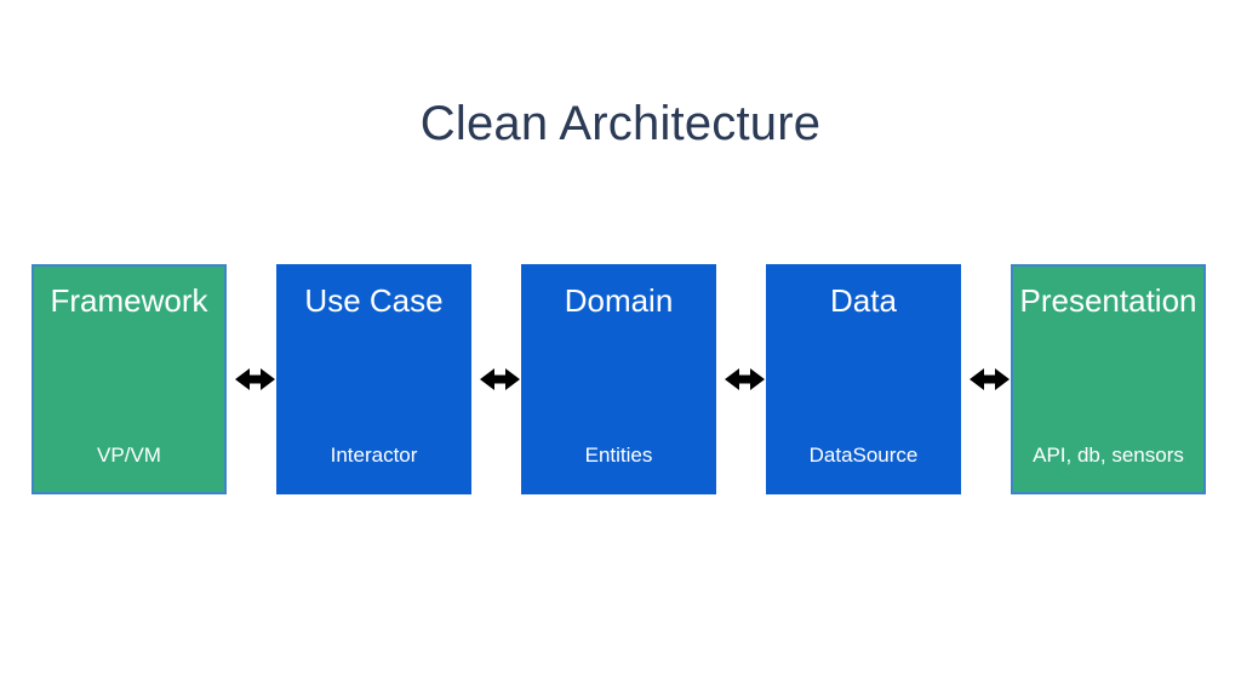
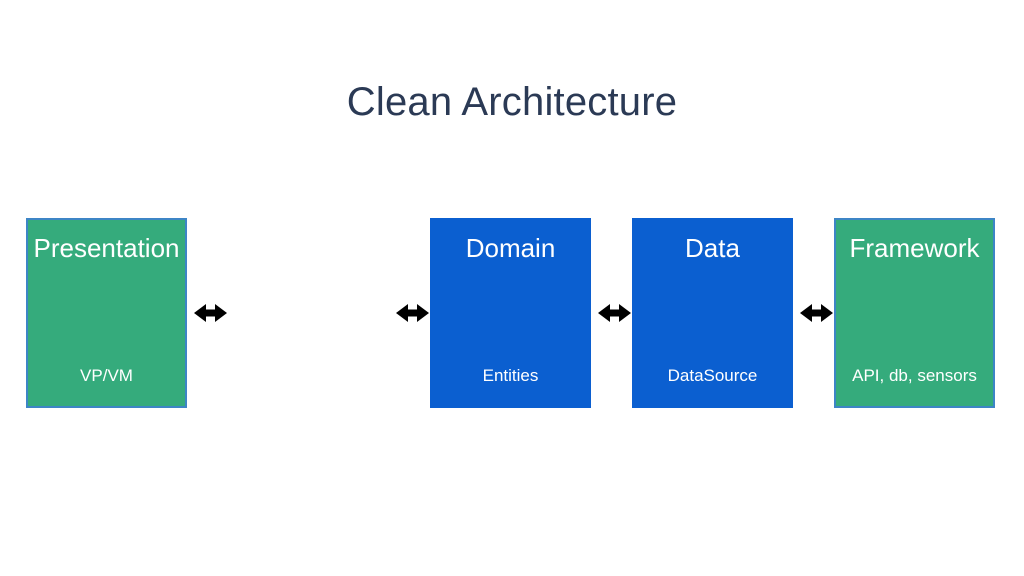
  Clean Architecture
- Framework
+ Presentation
  VP/VM
- Use Case
- Interactor
  Domain
  Entities
  Data
  DataSource
- Presentation
+ Framework
  API, db, sensors
